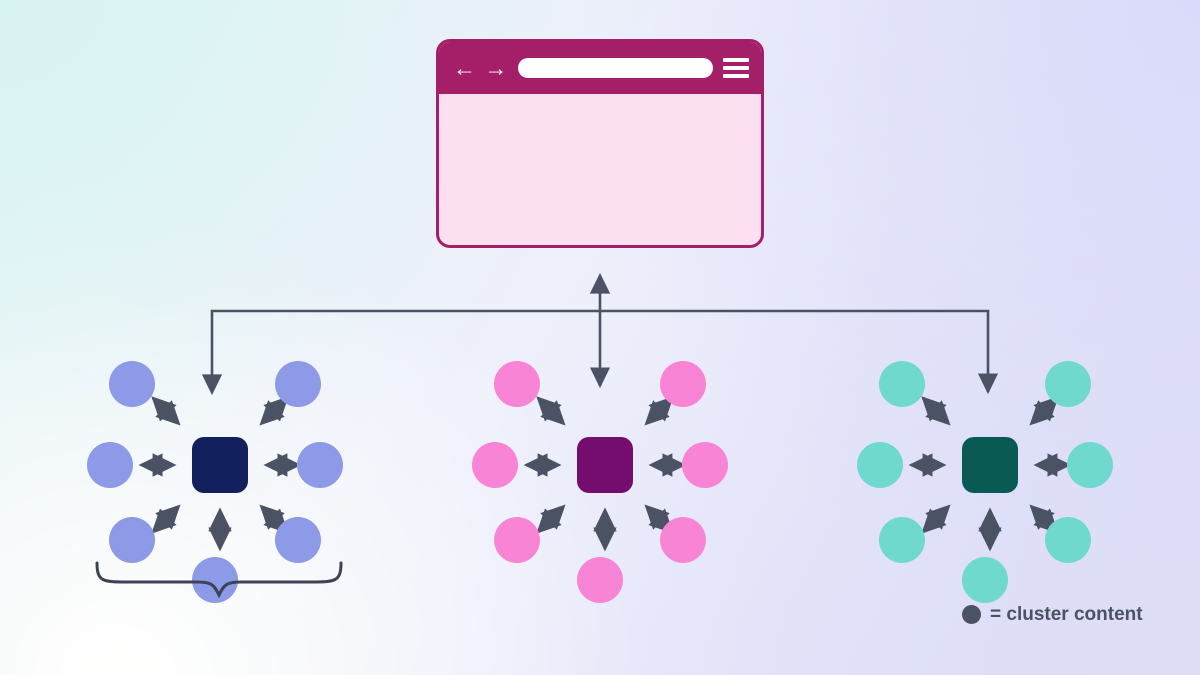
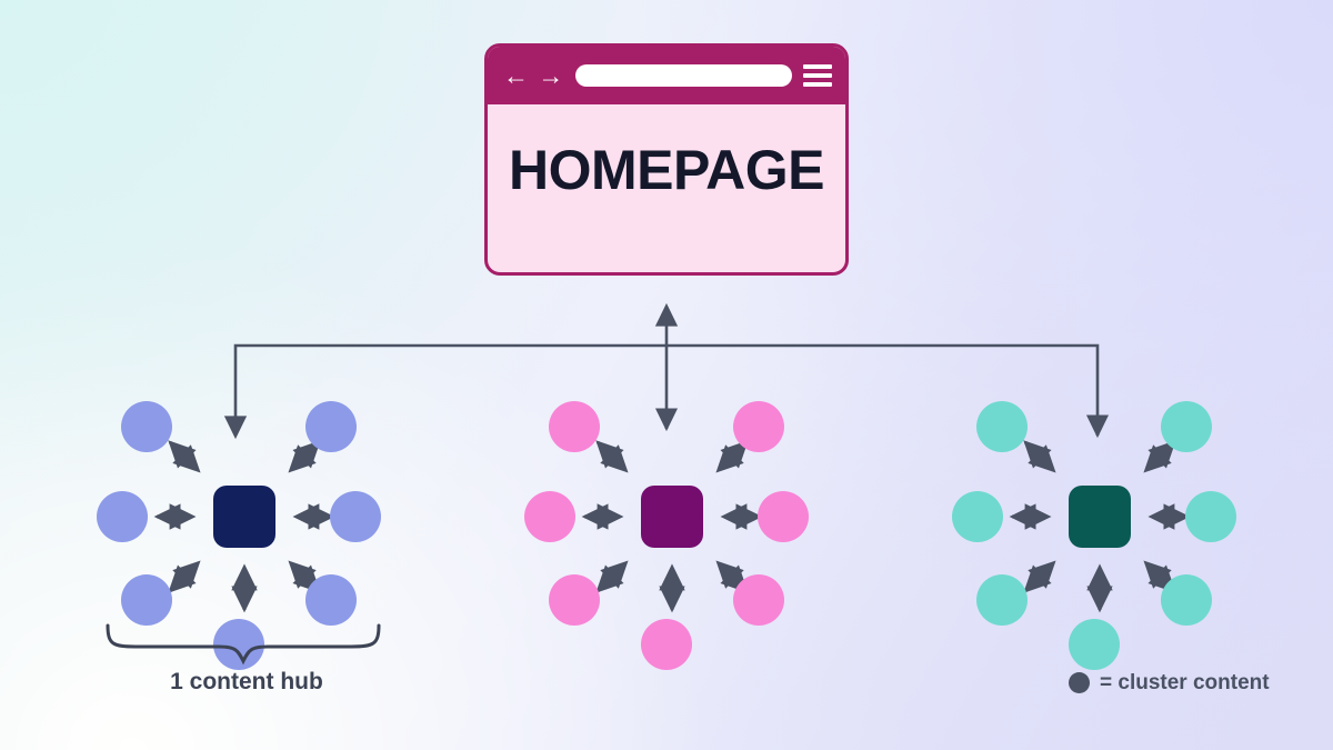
  ← →
+ HOMEPAGE
+ 1 content hub
  = cluster content
